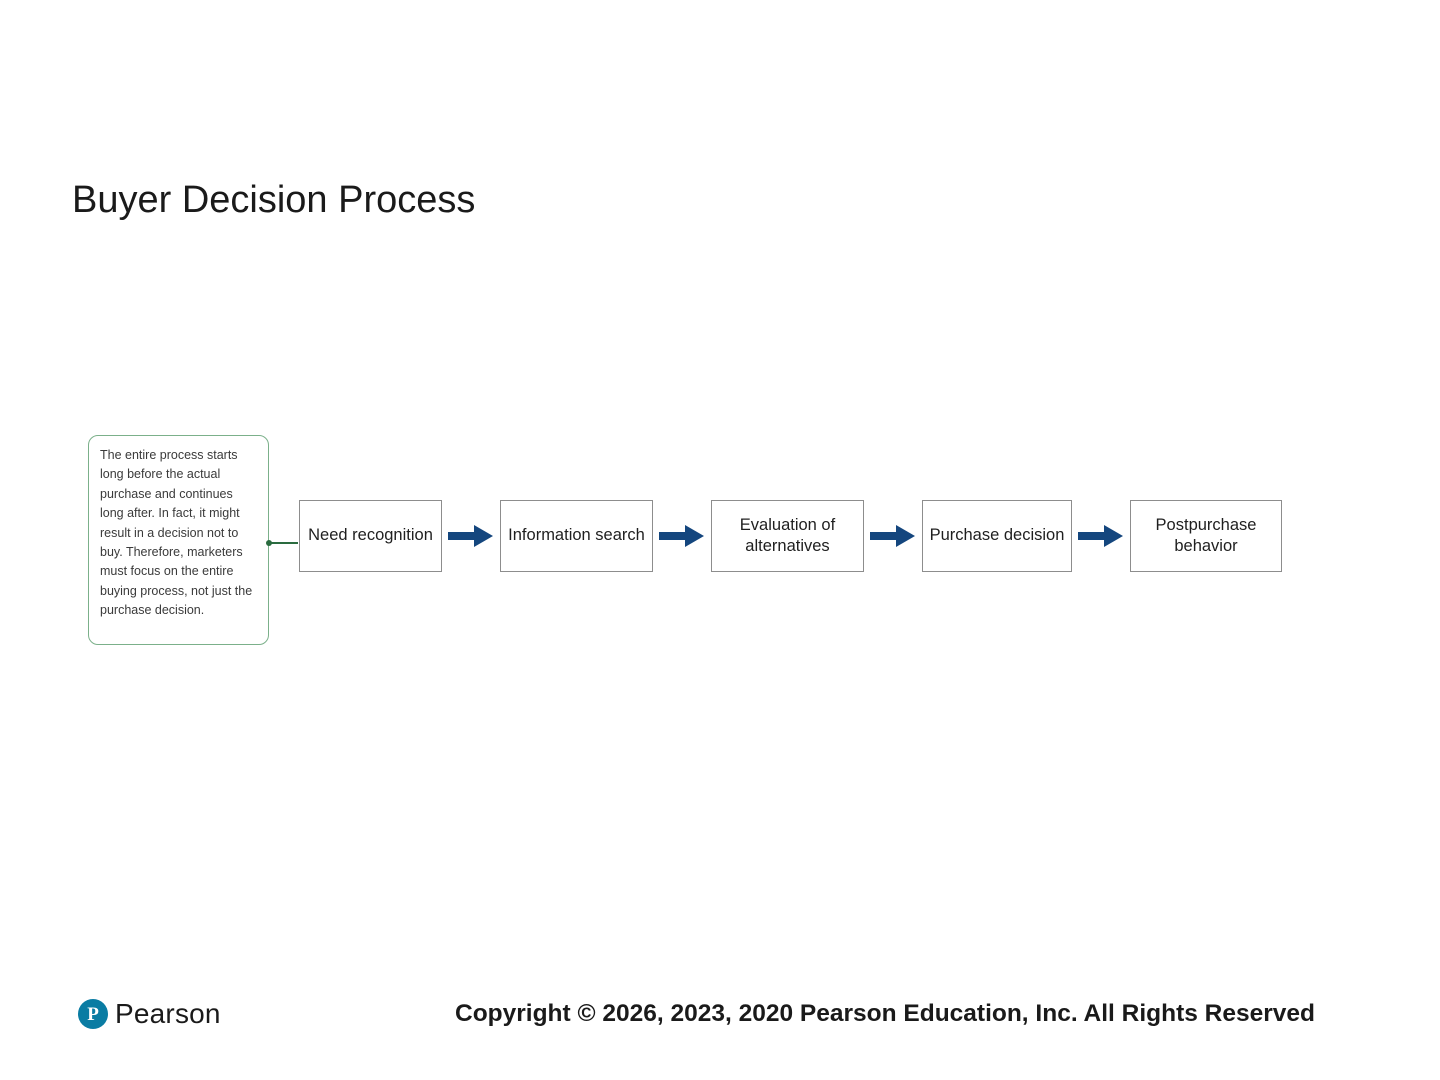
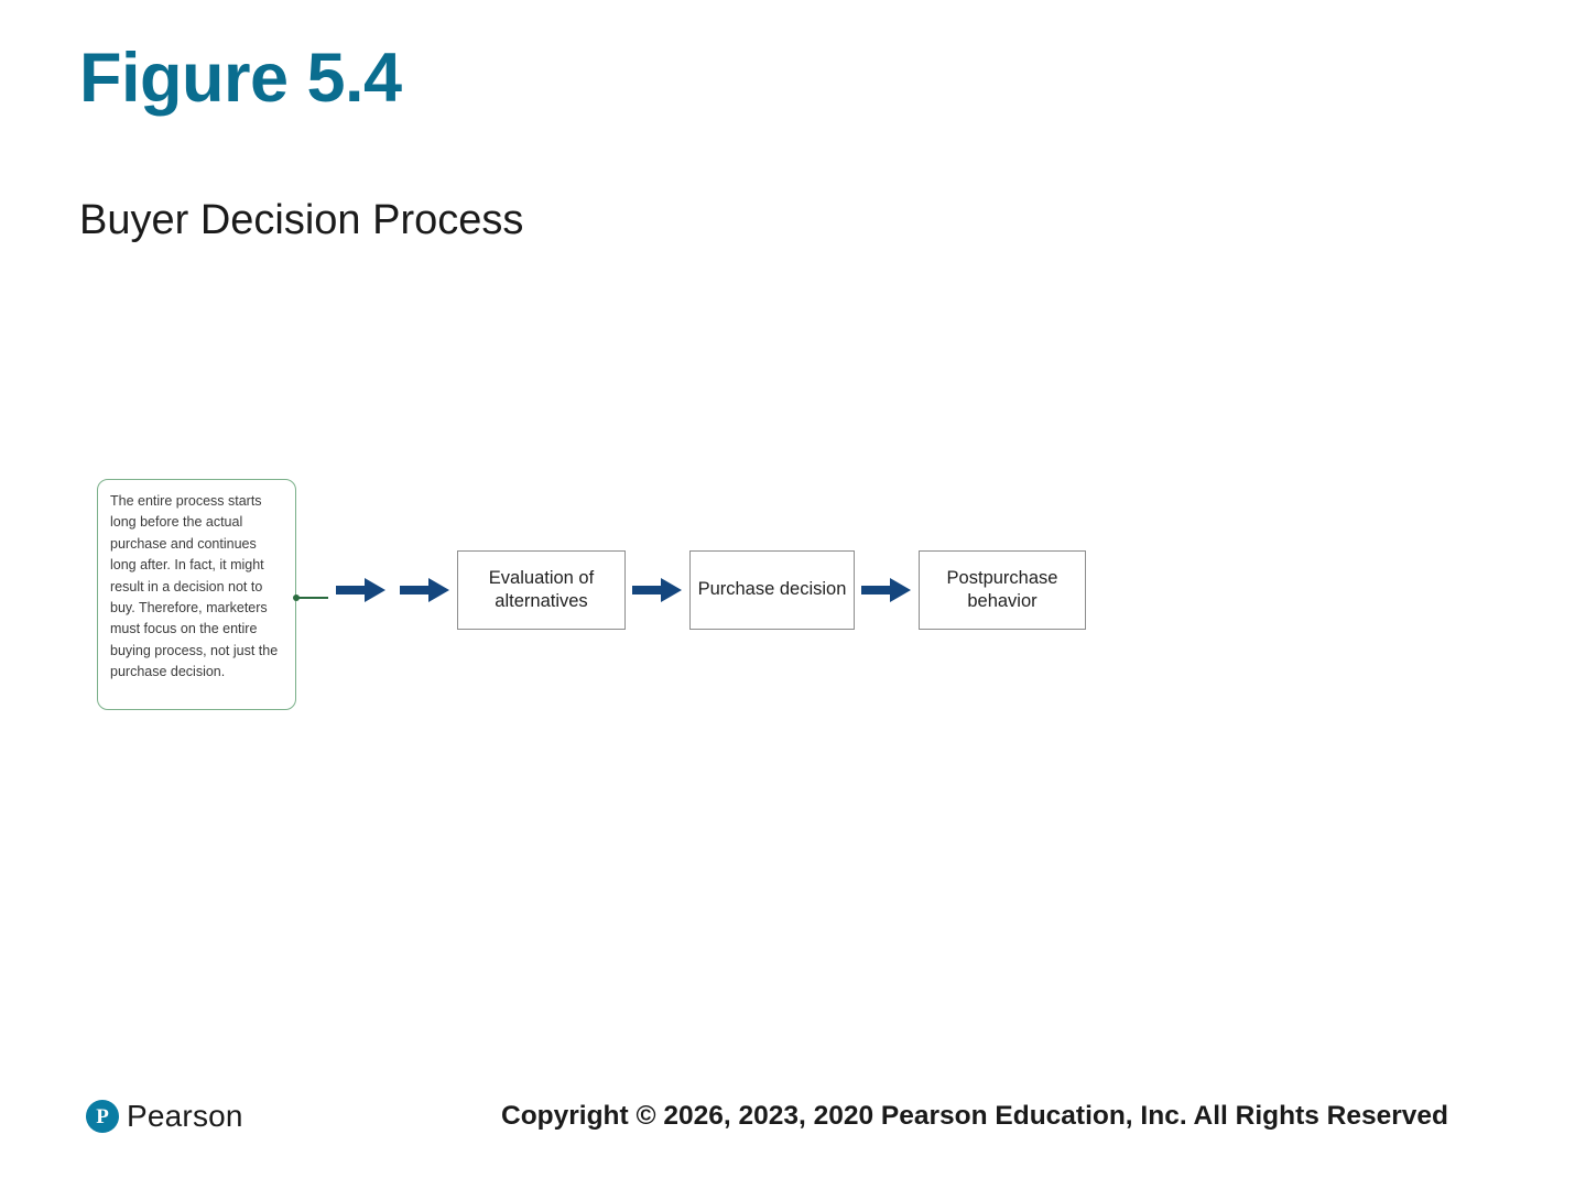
+ Figure 5.4
  Buyer Decision Process
  The entire process starts long before the actual purchase and continues long after. In fact, it might result in a decision not to buy. Therefore, marketers must focus on the entire buying process, not just the purchase decision.
- Need recognition
- Information search
  Evaluation of alternatives
  Purchase decision
  Postpurchase behavior
  Copyright © 2026, 2023, 2020 Pearson Education, Inc. All Rights Reserved
  P
  Pearson
